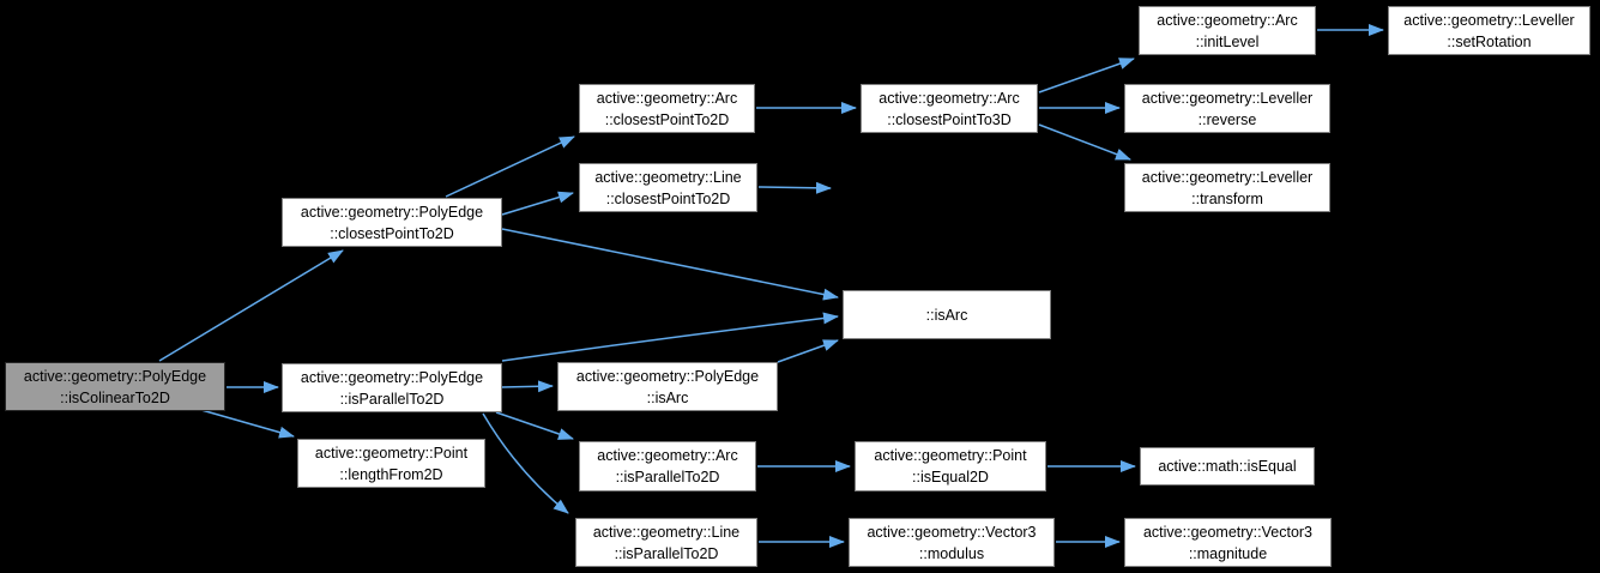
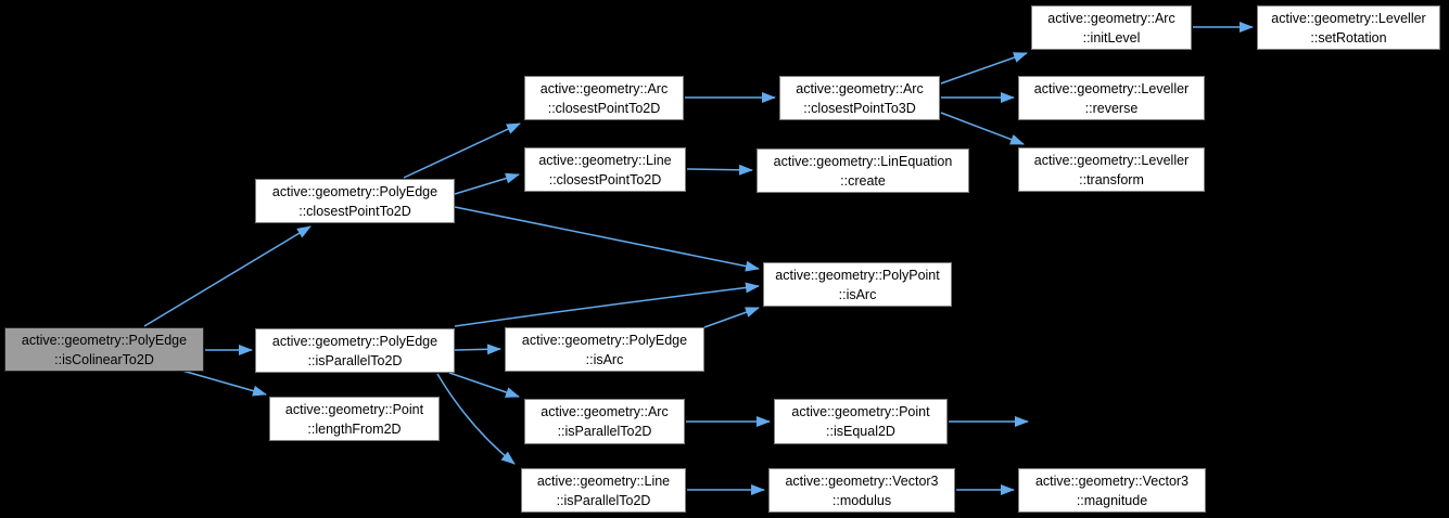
  active::geometry::PolyEdge
  ::isColinearTo2D
  active::geometry::PolyEdge
  ::closestPointTo2D
  active::geometry::PolyEdge
  ::isParallelTo2D
  active::geometry::Point
  ::lengthFrom2D
  active::geometry::Arc
  ::closestPointTo2D
  active::geometry::Line
  ::closestPointTo2D
  active::geometry::PolyEdge
  ::isArc
  active::geometry::Arc
  ::isParallelTo2D
  active::geometry::Line
  ::isParallelTo2D
  active::geometry::Arc
  ::closestPointTo3D
+ active::geometry::LinEquation
+ ::create
+ active::geometry::PolyPoint
  ::isArc
  active::geometry::Point
  ::isEqual2D
  active::geometry::Vector3
  ::modulus
  active::geometry::Arc
  ::initLevel
  active::geometry::Leveller
  ::reverse
  active::geometry::Leveller
  ::transform
- active::math::isEqual
  active::geometry::Vector3
  ::magnitude
  active::geometry::Leveller
  ::setRotation
